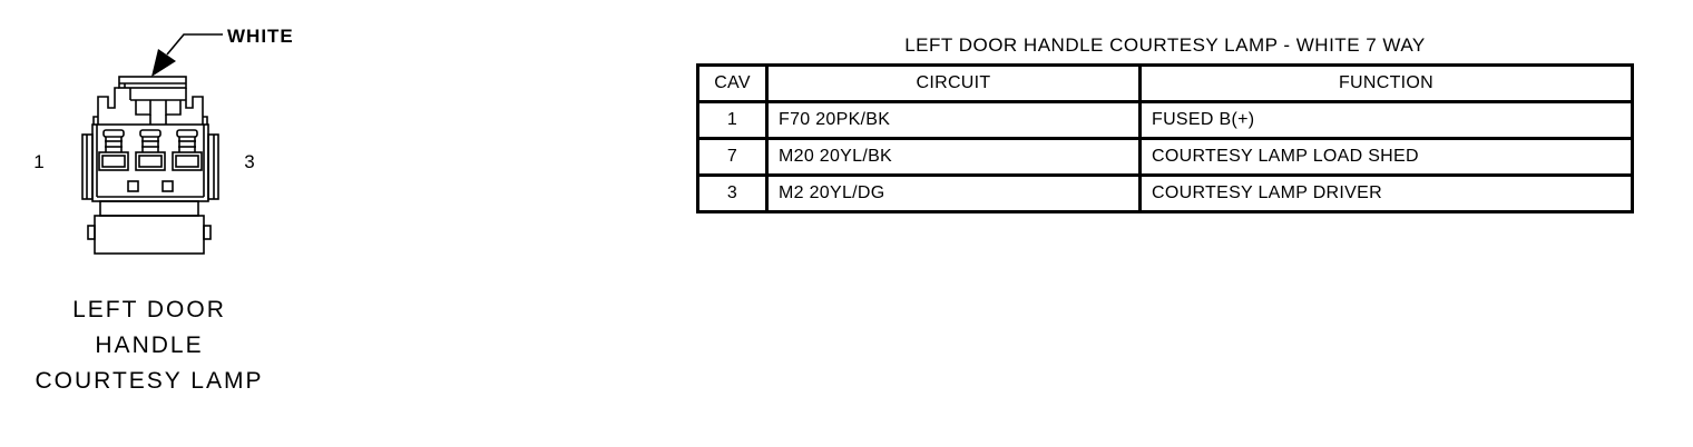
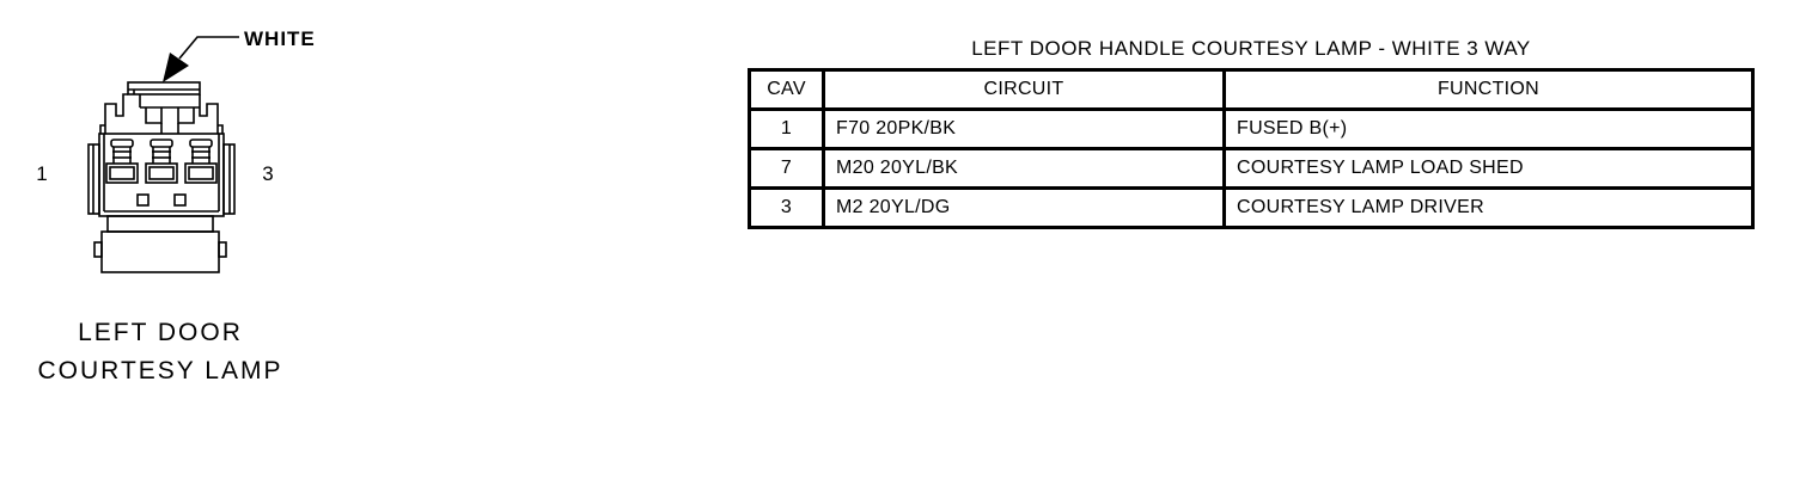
  WHITE
  1
  3
  LEFT DOOR
- HANDLE
  COURTESY LAMP
- LEFT DOOR HANDLE COURTESY LAMP - WHITE 7 WAY
+ LEFT DOOR HANDLE COURTESY LAMP - WHITE 3 WAY
  CAV	CIRCUIT	FUNCTION
  1	F70 20PK/BK	FUSED B(+)
  7	M20 20YL/BK	COURTESY LAMP LOAD SHED
  3	M2 20YL/DG	COURTESY LAMP DRIVER
